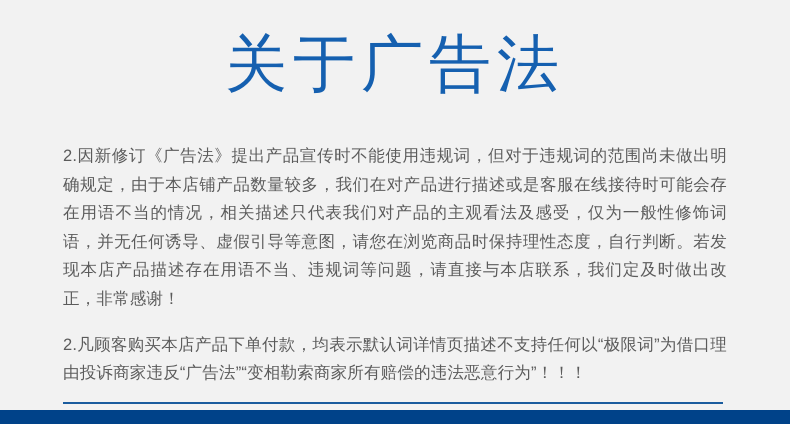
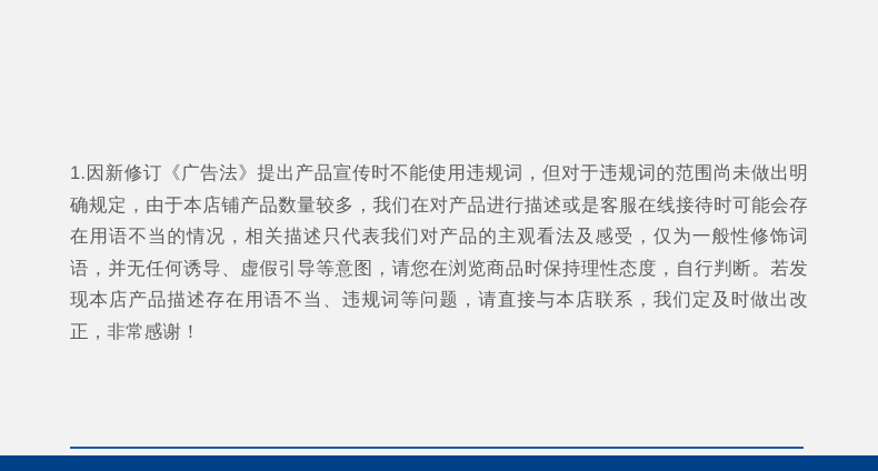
- 关于广告法
- 2.因新修订《广告法》提出产品宣传时不能使用违规词，但对于违规词的范围尚未做出明确规定，由于本店铺产品数量较多，我们在对产品进行描述或是客服在线接待时可能会存在用语不当的情况，相关描述只代表我们对产品的主观看法及感受，仅为一般性修饰词语，并无任何诱导、虚假引导等意图，请您在浏览商品时保持理性态度，自行判断。若发现本店产品描述存在用语不当、违规词等问题，请直接与本店联系，我们定及时做出改正，非常感谢！
+ 1.因新修订《广告法》提出产品宣传时不能使用违规词，但对于违规词的范围尚未做出明确规定，由于本店铺产品数量较多，我们在对产品进行描述或是客服在线接待时可能会存在用语不当的情况，相关描述只代表我们对产品的主观看法及感受，仅为一般性修饰词语，并无任何诱导、虚假引导等意图，请您在浏览商品时保持理性态度，自行判断。若发现本店产品描述存在用语不当、违规词等问题，请直接与本店联系，我们定及时做出改正，非常感谢！
- 2.凡顾客购买本店产品下单付款，均表示默认词详情页描述不支持任何以“极限词”为借口理由投诉商家违反“广告法”“变相勒索商家所有赔偿的违法恶意行为”！！！
